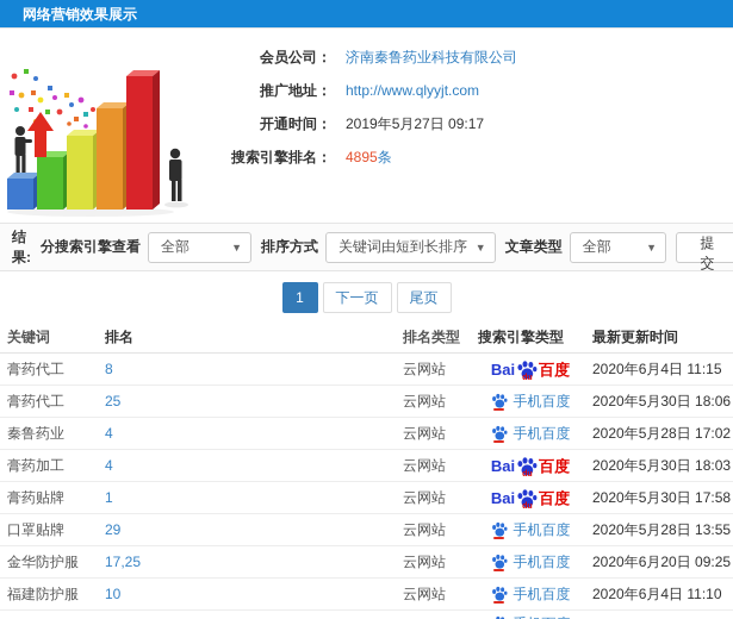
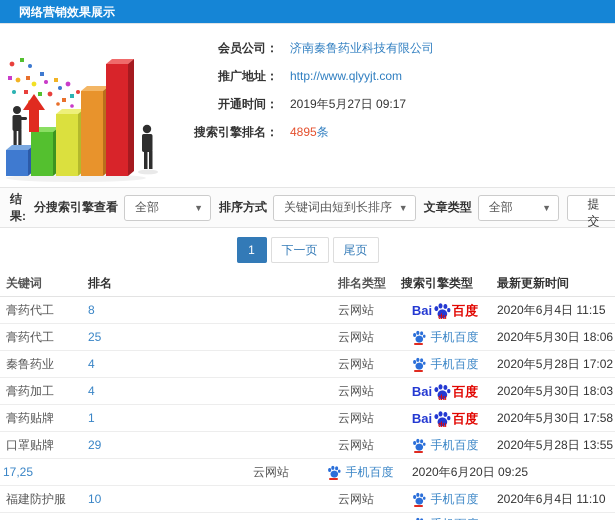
  网络营销效果展示
  会员公司：
  济南秦鲁药业科技有限公司
  推广地址：
  http://www.qlyyjt.com
  开通时间：
  2019年5月27日 09:17
  搜索引擎排名：
  4895
  条
  结果:
  分搜索引擎查看
  全部
  ▼
  排序方式
  关键词由短到长排序
  ▼
  文章类型
  全部
  ▼
  提交
  1
  下一页
  尾页
  关键词
  排名
  排名类型
  搜索引擎类型
  最新更新时间
  膏药代工
  8
  云网站
  Bai
  百度
  2020年6月4日 11:15
  膏药代工
  25
  云网站
  手机百度
  2020年5月30日 18:06
  秦鲁药业
  4
  云网站
  手机百度
  2020年5月28日 17:02
  膏药加工
  4
  云网站
  Bai
  百度
  2020年5月30日 18:03
  膏药贴牌
  1
  云网站
  Bai
  百度
  2020年5月30日 17:58
  口罩贴牌
  29
  云网站
  手机百度
  2020年5月28日 13:55
- 金华防护服
  17,25
  云网站
  手机百度
  2020年6月20日 09:25
  福建防护服
  10
  云网站
  手机百度
  2020年6月4日 11:10
